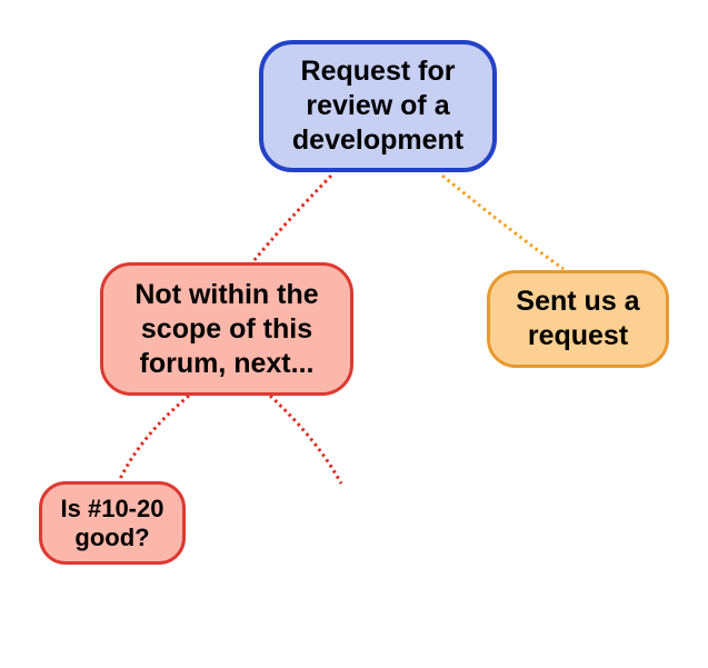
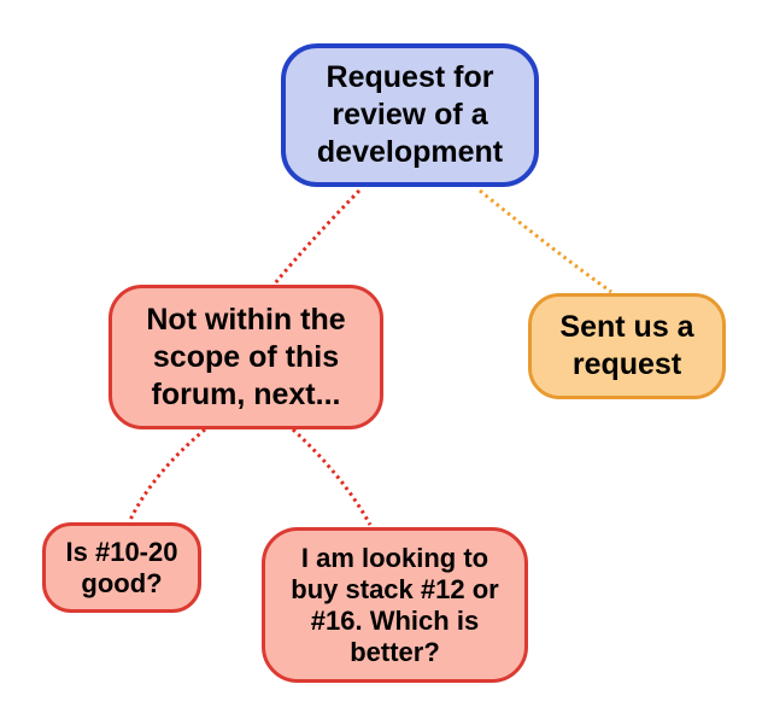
  Request for
  review of a
  development
  Not within the
  scope of this
  forum, next...
  Sent us a
  request
  Is #10-20
  good?
+ I am looking to
+ buy stack #12 or
+ #16. Which is
+ better?
